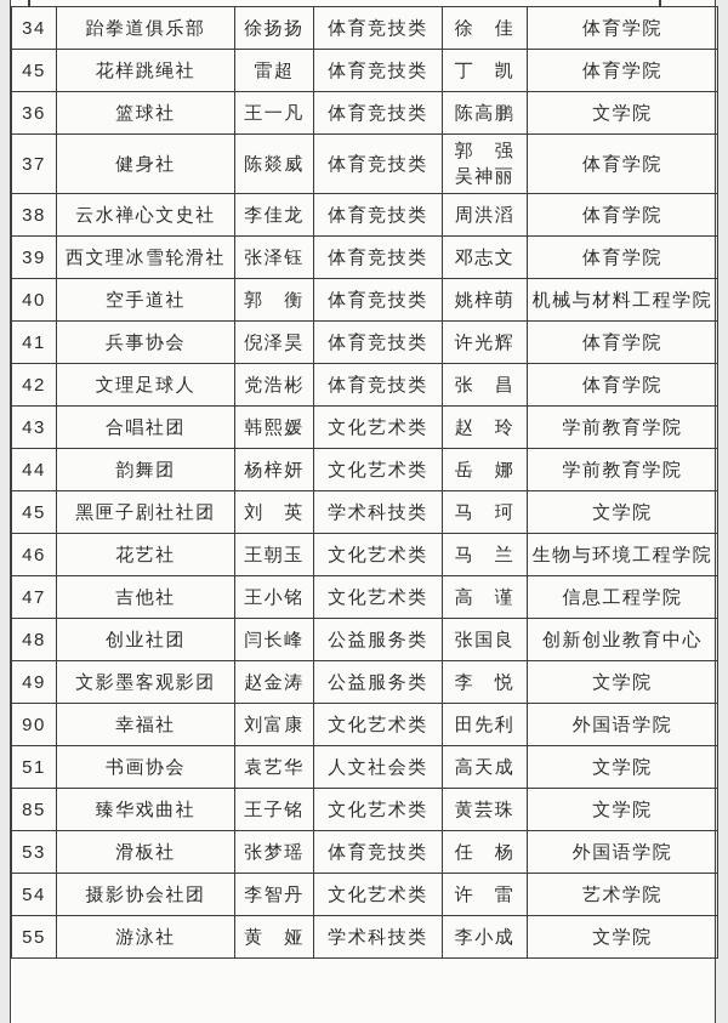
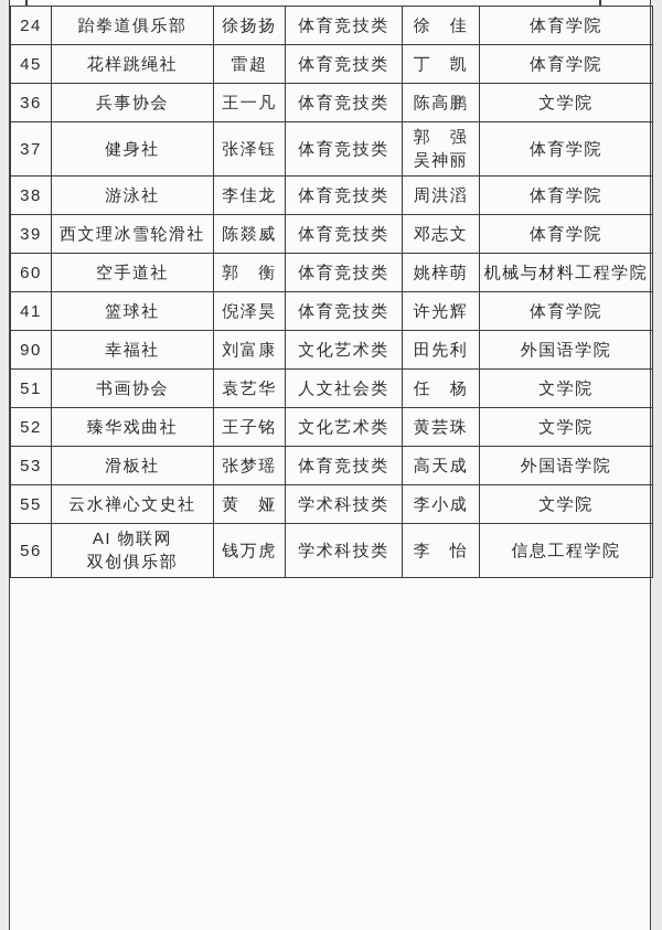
- 34	跆拳道俱乐部	徐扬扬	体育竞技类	徐 佳	体育学院
+ 24	跆拳道俱乐部	徐扬扬	体育竞技类	徐 佳	体育学院
  45	花样跳绳社	雷超	体育竞技类	丁 凯	体育学院
- 36	篮球社	王一凡	体育竞技类	陈高鹏	文学院
+ 36	兵事协会	王一凡	体育竞技类	陈高鹏	文学院
- 37	健身社	陈燚威	体育竞技类	郭 强 吴神丽	体育学院
+ 37	健身社	张泽钰	体育竞技类	郭 强 吴神丽	体育学院
- 38	云水禅心文史社	李佳龙	体育竞技类	周洪滔	体育学院
+ 38	游泳社	李佳龙	体育竞技类	周洪滔	体育学院
- 39	西文理冰雪轮滑社	张泽钰	体育竞技类	邓志文	体育学院
+ 39	西文理冰雪轮滑社	陈燚威	体育竞技类	邓志文	体育学院
- 40	空手道社	郭 衡	体育竞技类	姚梓萌	机械与材料工程学院
+ 60	空手道社	郭 衡	体育竞技类	姚梓萌	机械与材料工程学院
- 41	兵事协会	倪泽昊	体育竞技类	许光辉	体育学院
+ 41	篮球社	倪泽昊	体育竞技类	许光辉	体育学院
- 42	文理足球人	党浩彬	体育竞技类	张 昌	体育学院
- 43	合唱社团	韩熙媛	文化艺术类	赵 玲	学前教育学院
- 44	韵舞团	杨梓妍	文化艺术类	岳 娜	学前教育学院
- 45	黑匣子剧社社团	刘 英	学术科技类	马 珂	文学院
- 46	花艺社	王朝玉	文化艺术类	马 兰	生物与环境工程学院
- 47	吉他社	王小铭	文化艺术类	高 谨	信息工程学院
- 48	创业社团	闫长峰	公益服务类	张国良	创新创业教育中心
- 49	文影墨客观影团	赵金涛	公益服务类	李 悦	文学院
  90	幸福社	刘富康	文化艺术类	田先利	外国语学院
- 51	书画协会	袁艺华	人文社会类	高天成	文学院
+ 51	书画协会	袁艺华	人文社会类	任 杨	文学院
- 85	臻华戏曲社	王子铭	文化艺术类	黄芸珠	文学院
+ 52	臻华戏曲社	王子铭	文化艺术类	黄芸珠	文学院
- 53	滑板社	张梦瑶	体育竞技类	任 杨	外国语学院
+ 53	滑板社	张梦瑶	体育竞技类	高天成	外国语学院
- 54	摄影协会社团	李智丹	文化艺术类	许 雷	艺术学院
- 55	游泳社	黄 娅	学术科技类	李小成	文学院
+ 55	云水禅心文史社	黄 娅	学术科技类	李小成	文学院
+ 56	AI 物联网 双创俱乐部	钱万虎	学术科技类	李 怡	信息工程学院
